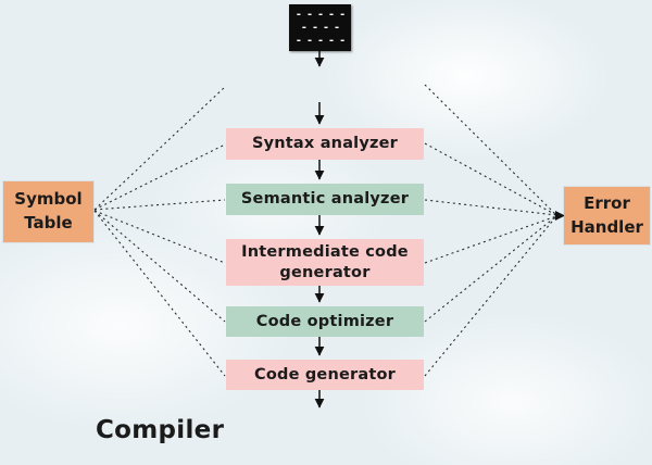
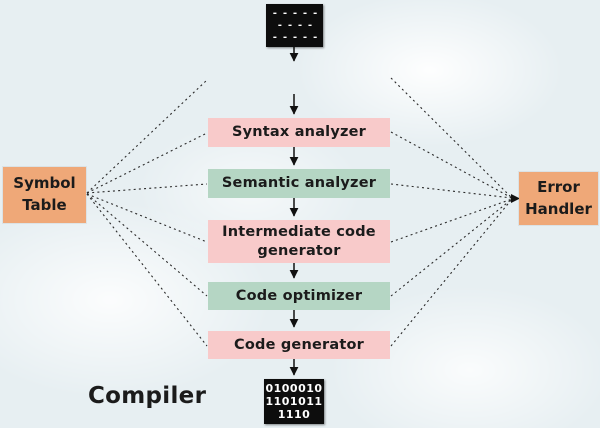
  - - - - -
  - - - -
  - - - - -
  Syntax analyzer
  Semantic analyzer
  Intermediate code generator
  Code optimizer
  Code generator
  Symbol Table
  Error Handler
+ 0100010
+ 1101011
+ 1110
  Compiler
